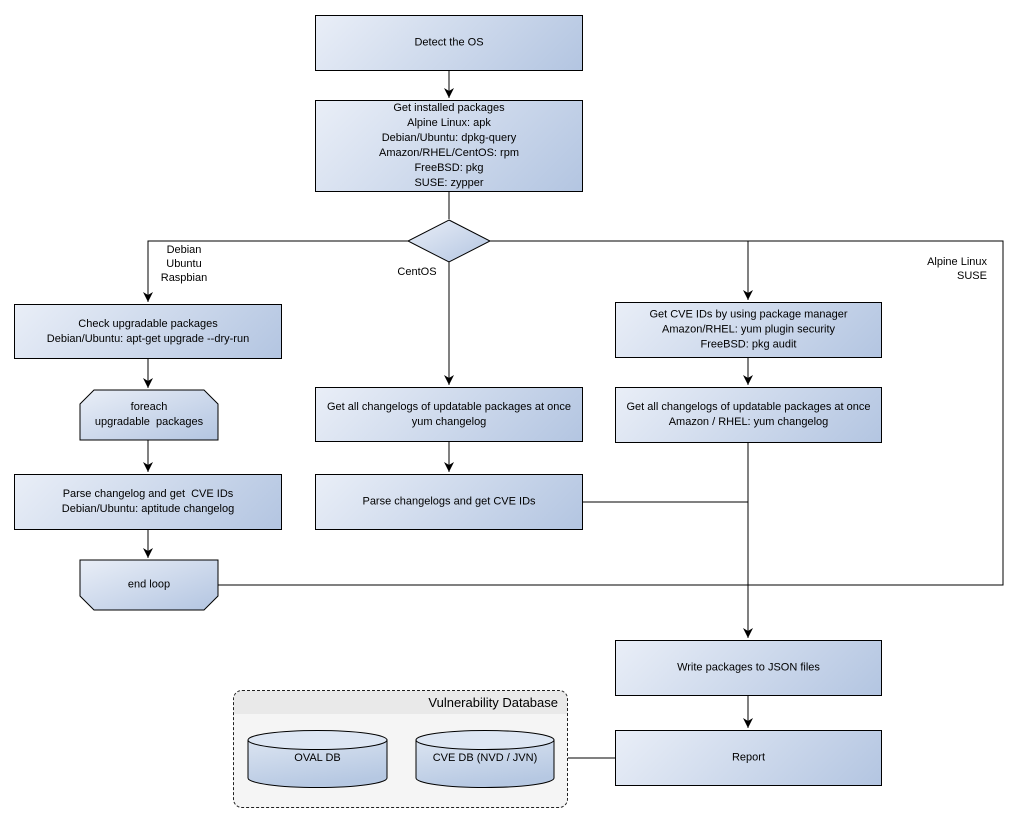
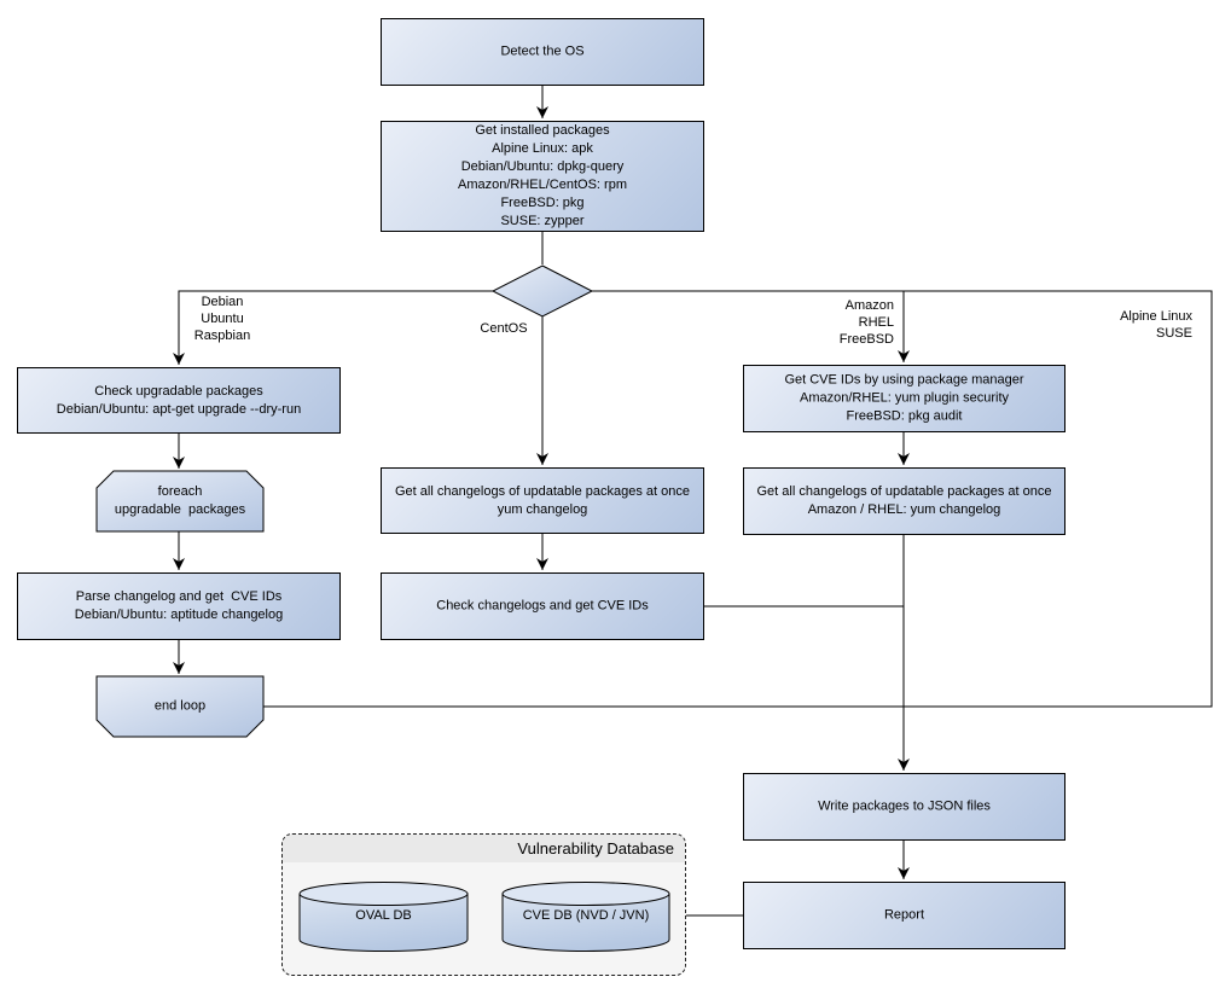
  Vulnerability Database
  Detect the OS
  Get installed packages
  Alpine Linux: apk
  Debian/Ubuntu: dpkg-query
  Amazon/RHEL/CentOS: rpm
  FreeBSD: pkg
  SUSE: zypper
  Check upgradable packages
  Debian/Ubuntu: apt-get upgrade --dry-run
  Parse changelog and get CVE IDs
  Debian/Ubuntu: aptitude changelog
  Get all changelogs of updatable packages at once
  yum changelog
- Parse changelogs and get CVE IDs
+ Check changelogs and get CVE IDs
  Get CVE IDs by using package manager
  Amazon/RHEL: yum plugin security
  FreeBSD: pkg audit
  Get all changelogs of updatable packages at once
  Amazon / RHEL: yum changelog
  Write packages to JSON files
  Report
  foreach
  upgradable packages
  end loop
  Debian
  Ubuntu
  Raspbian
  CentOS
+ Amazon
+ RHEL
+ FreeBSD
  Alpine Linux
  SUSE
  OVAL DB
  CVE DB (NVD / JVN)
